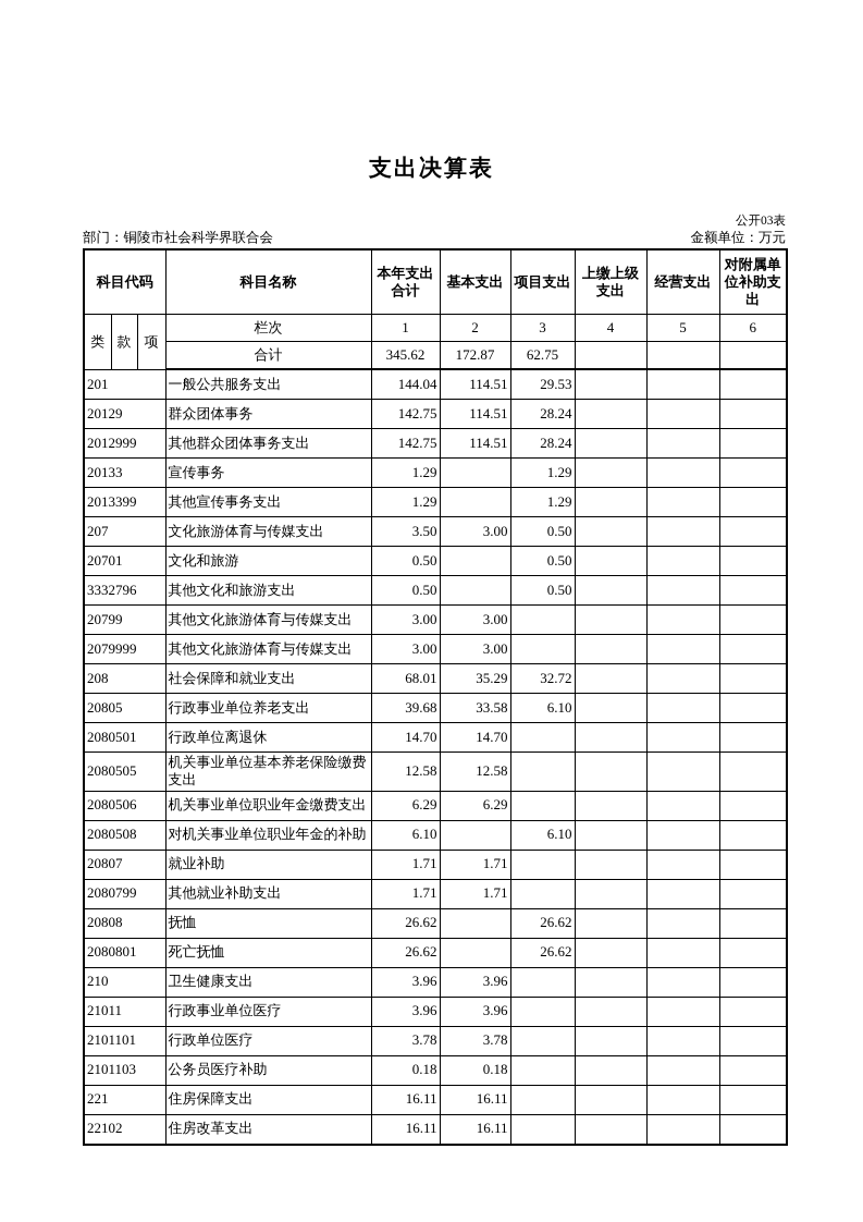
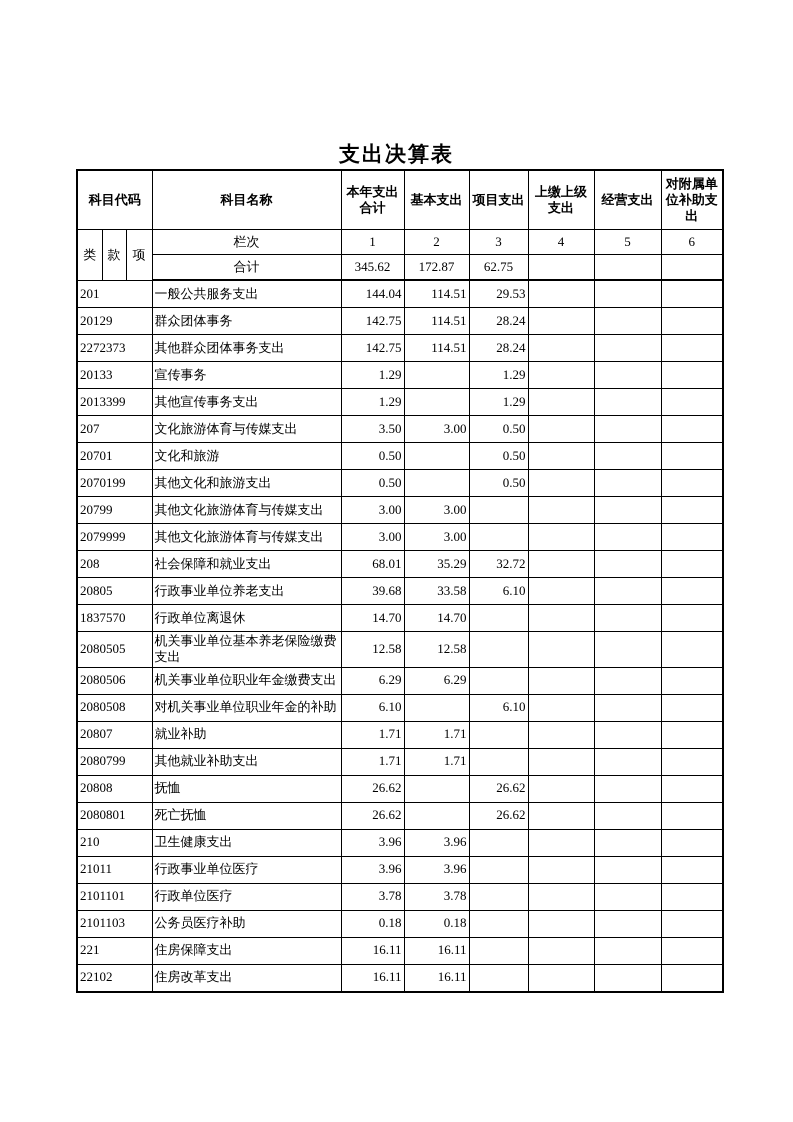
  支出决算表
- 公开03表
- 部门：铜陵市社会科学界联合会
- 金额单位：万元
  科目代码	科目名称	本年支出合计	基本支出	项目支出	上缴上级支出	经营支出	对附属单位补助支出
  类	款	项	栏次	1	2	3	4	5	6
  合计	345.62	172.87	62.75
  201	一般公共服务支出	144.04	114.51	29.53
  20129	群众团体事务	142.75	114.51	28.24
- 2012999	其他群众团体事务支出	142.75	114.51	28.24
+ 2272373	其他群众团体事务支出	142.75	114.51	28.24
  20133	宣传事务	1.29		1.29
  2013399	其他宣传事务支出	1.29		1.29
  207	文化旅游体育与传媒支出	3.50	3.00	0.50
  20701	文化和旅游	0.50		0.50
- 3332796	其他文化和旅游支出	0.50		0.50
+ 2070199	其他文化和旅游支出	0.50		0.50
  20799	其他文化旅游体育与传媒支出	3.00	3.00
  2079999	其他文化旅游体育与传媒支出	3.00	3.00
  208	社会保障和就业支出	68.01	35.29	32.72
  20805	行政事业单位养老支出	39.68	33.58	6.10
- 2080501	行政单位离退休	14.70	14.70
+ 1837570	行政单位离退休	14.70	14.70
  2080505	机关事业单位基本养老保险缴费支出	12.58	12.58
  2080506	机关事业单位职业年金缴费支出	6.29	6.29
  2080508	对机关事业单位职业年金的补助	6.10		6.10
  20807	就业补助	1.71	1.71
  2080799	其他就业补助支出	1.71	1.71
  20808	抚恤	26.62		26.62
  2080801	死亡抚恤	26.62		26.62
  210	卫生健康支出	3.96	3.96
  21011	行政事业单位医疗	3.96	3.96
  2101101	行政单位医疗	3.78	3.78
  2101103	公务员医疗补助	0.18	0.18
  221	住房保障支出	16.11	16.11
  22102	住房改革支出	16.11	16.11
